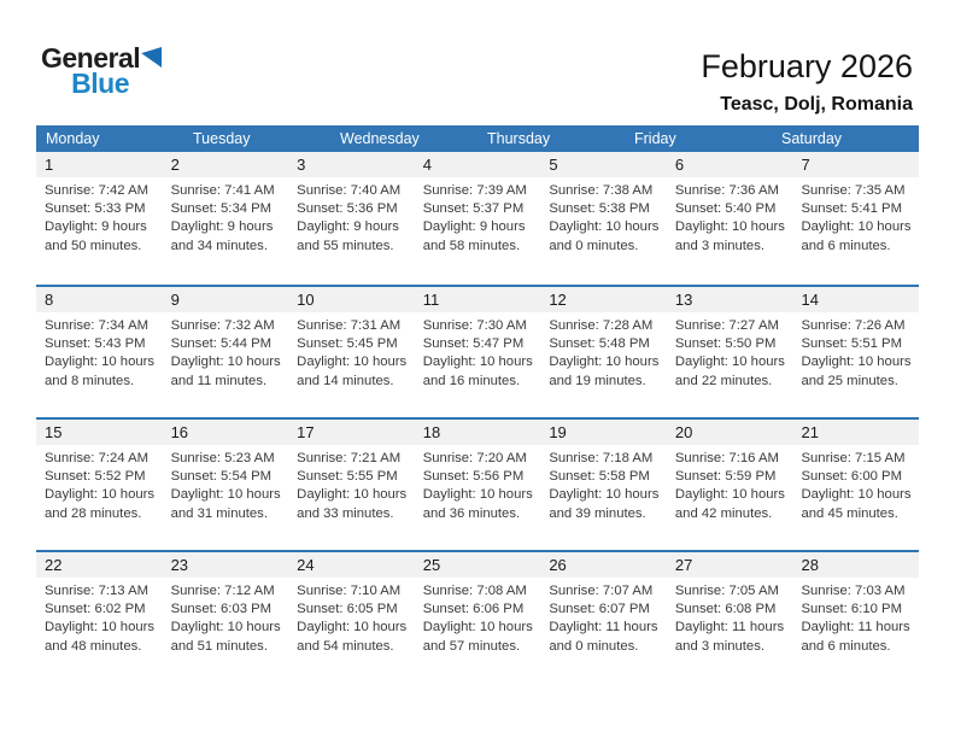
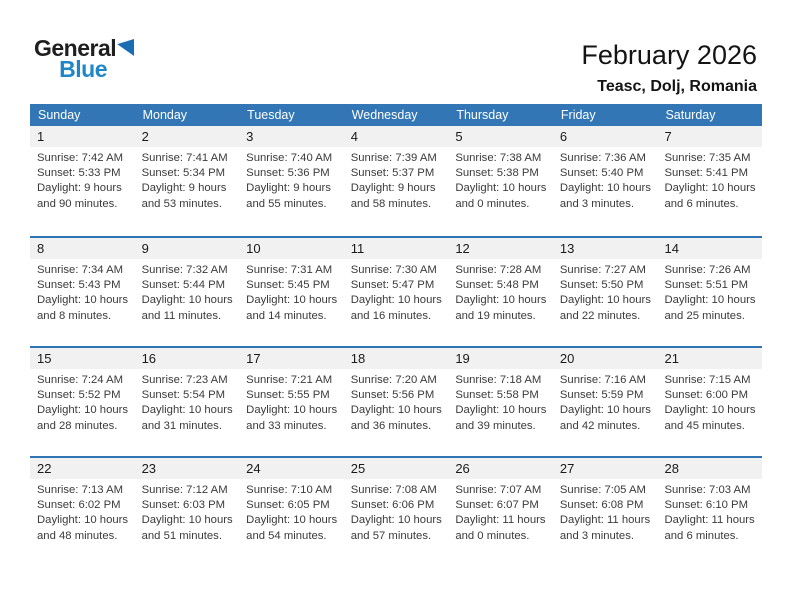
  General
  Blue
  February 2026
  Teasc, Dolj, Romania
+ Sunday
  Monday
  Tuesday
  Wednesday
  Thursday
  Friday
  Saturday
  1
  Sunrise: 7:42 AM
  Sunset: 5:33 PM
  Daylight: 9 hours
- and 50 minutes.
+ and 90 minutes.
  2
  Sunrise: 7:41 AM
  Sunset: 5:34 PM
  Daylight: 9 hours
- and 34 minutes.
+ and 53 minutes.
  3
  Sunrise: 7:40 AM
  Sunset: 5:36 PM
  Daylight: 9 hours
  and 55 minutes.
  4
  Sunrise: 7:39 AM
  Sunset: 5:37 PM
  Daylight: 9 hours
  and 58 minutes.
  5
  Sunrise: 7:38 AM
  Sunset: 5:38 PM
  Daylight: 10 hours
  and 0 minutes.
  6
  Sunrise: 7:36 AM
  Sunset: 5:40 PM
  Daylight: 10 hours
  and 3 minutes.
  7
  Sunrise: 7:35 AM
  Sunset: 5:41 PM
  Daylight: 10 hours
  and 6 minutes.
  8
  Sunrise: 7:34 AM
  Sunset: 5:43 PM
  Daylight: 10 hours
  and 8 minutes.
  9
  Sunrise: 7:32 AM
  Sunset: 5:44 PM
  Daylight: 10 hours
  and 11 minutes.
  10
  Sunrise: 7:31 AM
  Sunset: 5:45 PM
  Daylight: 10 hours
  and 14 minutes.
  11
  Sunrise: 7:30 AM
  Sunset: 5:47 PM
  Daylight: 10 hours
  and 16 minutes.
  12
  Sunrise: 7:28 AM
  Sunset: 5:48 PM
  Daylight: 10 hours
  and 19 minutes.
  13
  Sunrise: 7:27 AM
  Sunset: 5:50 PM
  Daylight: 10 hours
  and 22 minutes.
  14
  Sunrise: 7:26 AM
  Sunset: 5:51 PM
  Daylight: 10 hours
  and 25 minutes.
  15
  Sunrise: 7:24 AM
  Sunset: 5:52 PM
  Daylight: 10 hours
  and 28 minutes.
  16
- Sunrise: 5:23 AM
+ Sunrise: 7:23 AM
  Sunset: 5:54 PM
  Daylight: 10 hours
  and 31 minutes.
  17
  Sunrise: 7:21 AM
  Sunset: 5:55 PM
  Daylight: 10 hours
  and 33 minutes.
  18
  Sunrise: 7:20 AM
  Sunset: 5:56 PM
  Daylight: 10 hours
  and 36 minutes.
  19
  Sunrise: 7:18 AM
  Sunset: 5:58 PM
  Daylight: 10 hours
  and 39 minutes.
  20
  Sunrise: 7:16 AM
  Sunset: 5:59 PM
  Daylight: 10 hours
  and 42 minutes.
  21
  Sunrise: 7:15 AM
  Sunset: 6:00 PM
  Daylight: 10 hours
  and 45 minutes.
  22
  Sunrise: 7:13 AM
  Sunset: 6:02 PM
  Daylight: 10 hours
  and 48 minutes.
  23
  Sunrise: 7:12 AM
  Sunset: 6:03 PM
  Daylight: 10 hours
  and 51 minutes.
  24
  Sunrise: 7:10 AM
  Sunset: 6:05 PM
  Daylight: 10 hours
  and 54 minutes.
  25
  Sunrise: 7:08 AM
  Sunset: 6:06 PM
  Daylight: 10 hours
  and 57 minutes.
  26
  Sunrise: 7:07 AM
  Sunset: 6:07 PM
  Daylight: 11 hours
  and 0 minutes.
  27
  Sunrise: 7:05 AM
  Sunset: 6:08 PM
  Daylight: 11 hours
  and 3 minutes.
  28
  Sunrise: 7:03 AM
  Sunset: 6:10 PM
  Daylight: 11 hours
  and 6 minutes.
